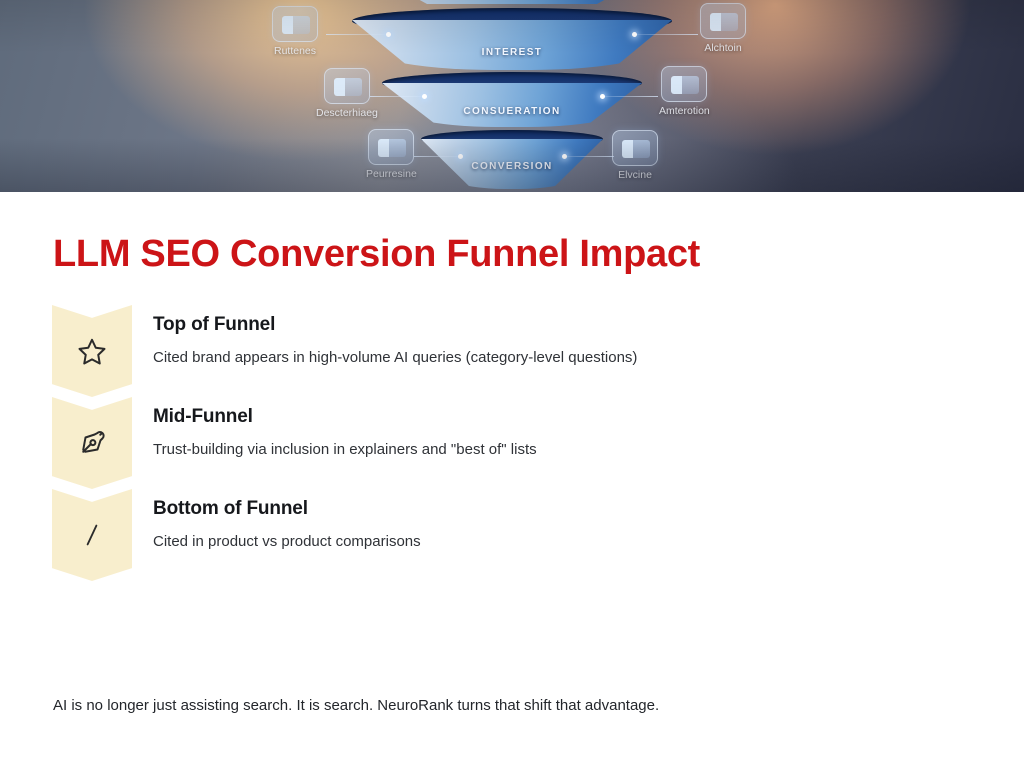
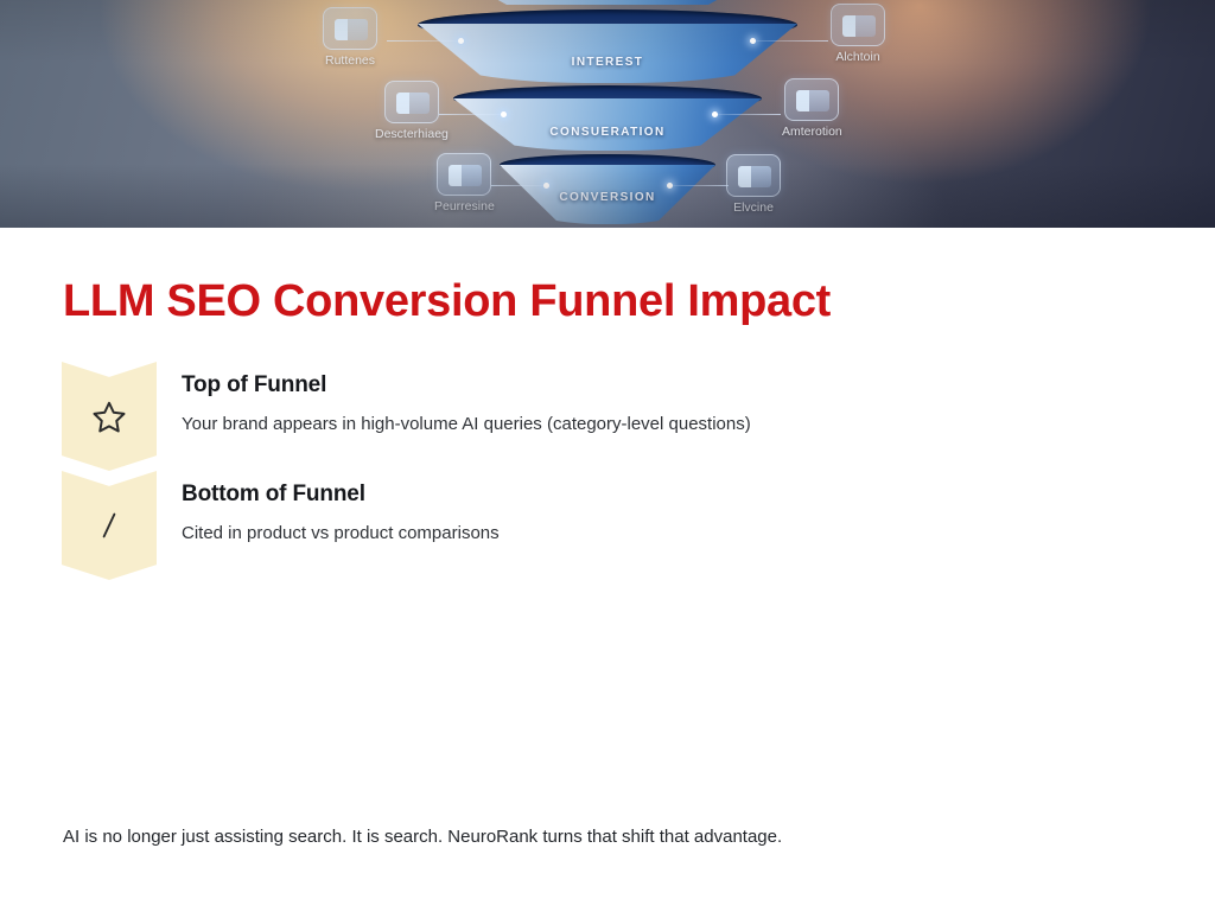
  LLM SEO Conversion Funnel Impact
  Top of Funnel
- Cited brand appears in high-volume AI queries (category-level questions)
+ Your brand appears in high-volume AI queries (category-level questions)
- Mid-Funnel
- Trust-building via inclusion in explainers and "best of" lists
  Bottom of Funnel
  Cited in product vs product comparisons
  AI is no longer just assisting search. It is search. NeuroRank turns that shift that advantage.
